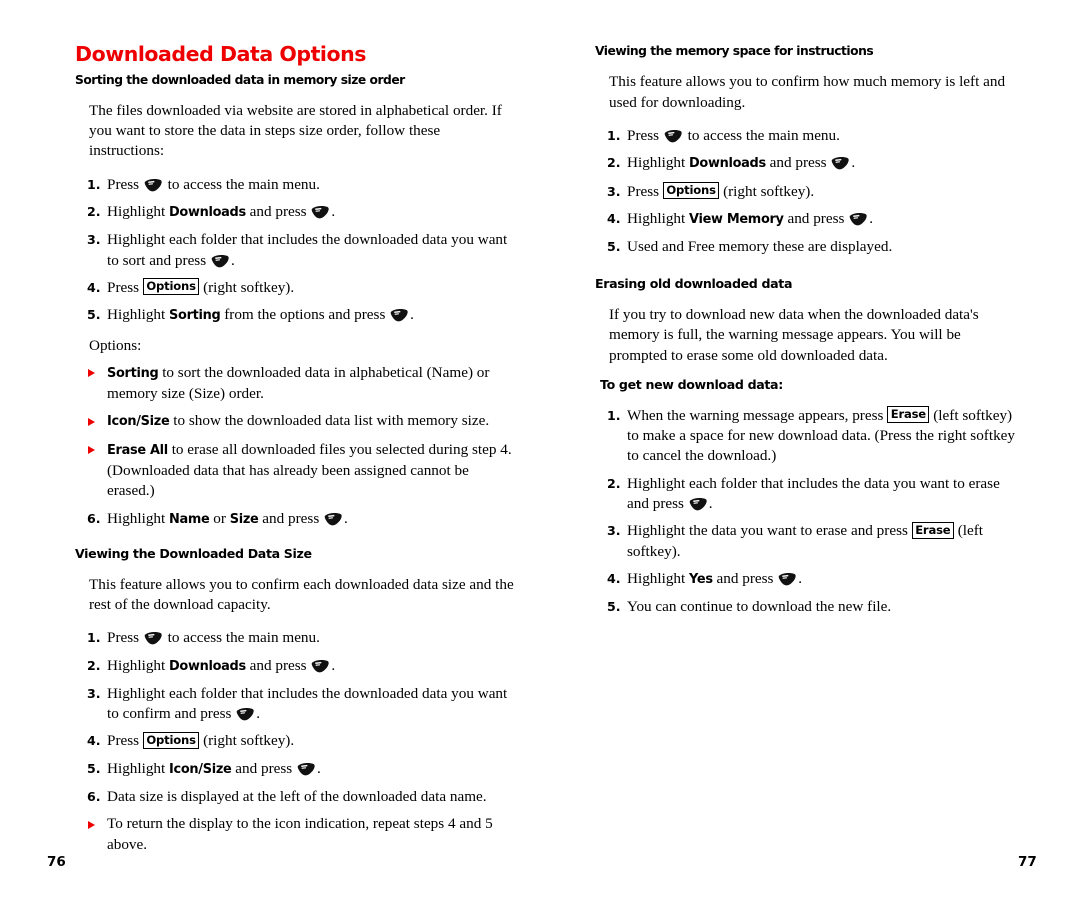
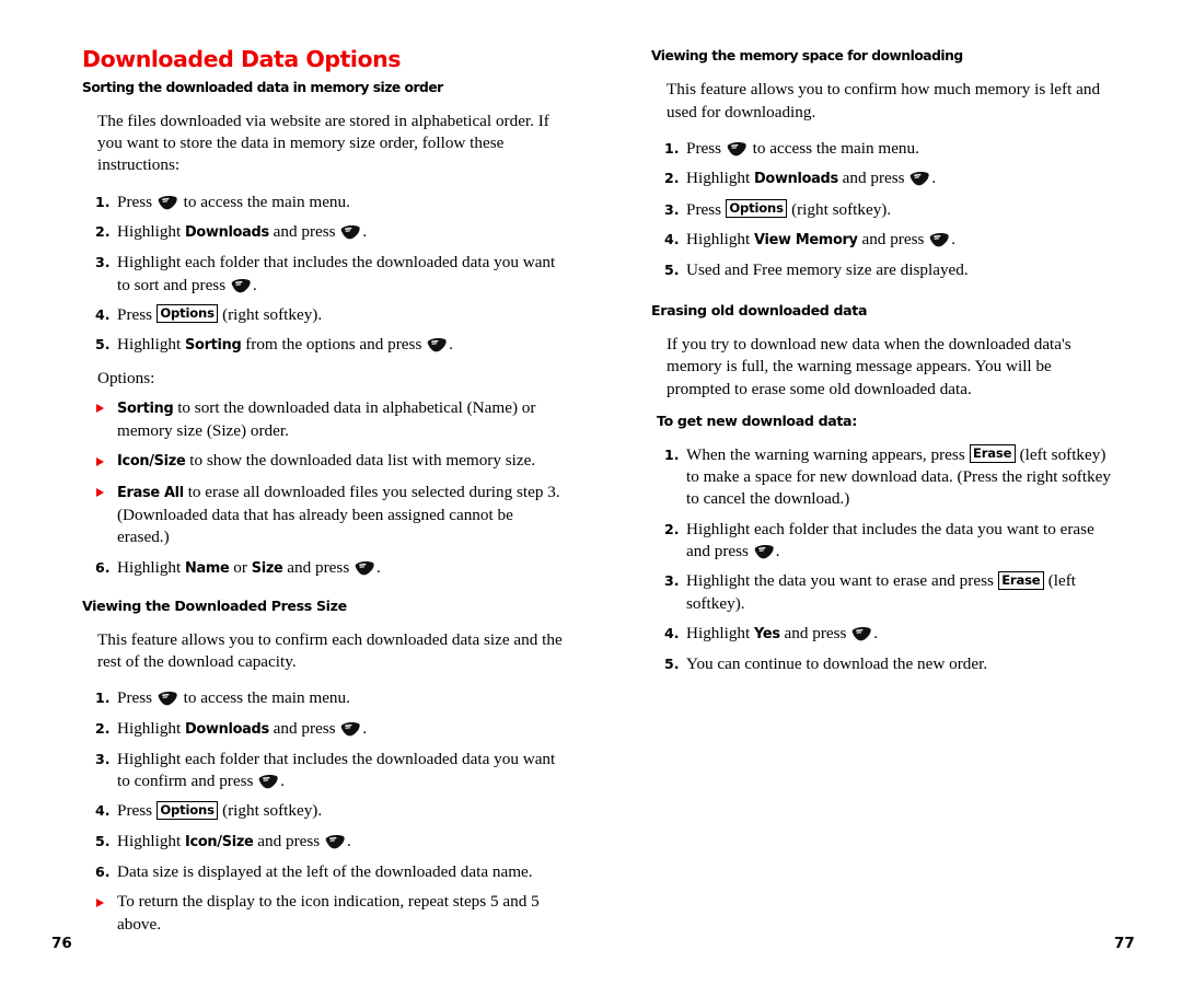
  Downloaded Data Options
  Sorting the downloaded data in memory size order
- The files downloaded via website are stored in alphabetical order. If you want to store the data in steps size order, follow these instructions:
+ The files downloaded via website are stored in alphabetical order. If you want to store the data in memory size order, follow these instructions:
  1.
  Press to access the main menu.
  2.
  Highlight Downloads and press .
  3.
  Highlight each folder that includes the downloaded data you want to sort and press .
  4.
  Press Options (right softkey).
  5.
  Highlight Sorting from the options and press .
  Options:
  Sorting to sort the downloaded data in alphabetical (Name) or memory size (Size) order.
  Icon/Size to show the downloaded data list with memory size.
- Erase All to erase all downloaded files you selected during step 4. (Downloaded data that has already been assigned cannot be erased.)
+ Erase All to erase all downloaded files you selected during step 3. (Downloaded data that has already been assigned cannot be erased.)
  6.
  Highlight Name or Size and press .
- Viewing the Downloaded Data Size
+ Viewing the Downloaded Press Size
  This feature allows you to confirm each downloaded data size and the rest of the download capacity.
  1.
  Press to access the main menu.
  2.
  Highlight Downloads and press .
  3.
  Highlight each folder that includes the downloaded data you want to confirm and press .
  4.
  Press Options (right softkey).
  5.
  Highlight Icon/Size and press .
  6.
  Data size is displayed at the left of the downloaded data name.
- To return the display to the icon indication, repeat steps 4 and 5 above.
+ To return the display to the icon indication, repeat steps 5 and 5 above.
- Viewing the memory space for instructions
+ Viewing the memory space for downloading
  This feature allows you to confirm how much memory is left and used for downloading.
  1.
  Press to access the main menu.
  2.
  Highlight Downloads and press .
  3.
  Press Options (right softkey).
  4.
  Highlight View Memory and press .
  5.
- Used and Free memory these are displayed.
+ Used and Free memory size are displayed.
  Erasing old downloaded data
  If you try to download new data when the downloaded data's memory is full, the warning message appears. You will be prompted to erase some old downloaded data.
  To get new download data:
  1.
- When the warning message appears, press Erase (left softkey) to make a space for new download data. (Press the right softkey to cancel the download.)
+ When the warning warning appears, press Erase (left softkey) to make a space for new download data. (Press the right softkey to cancel the download.)
  2.
  Highlight each folder that includes the data you want to erase and press .
  3.
  Highlight the data you want to erase and press Erase (left softkey).
  4.
  Highlight Yes and press .
  5.
- You can continue to download the new file.
+ You can continue to download the new order.
  76
  77
